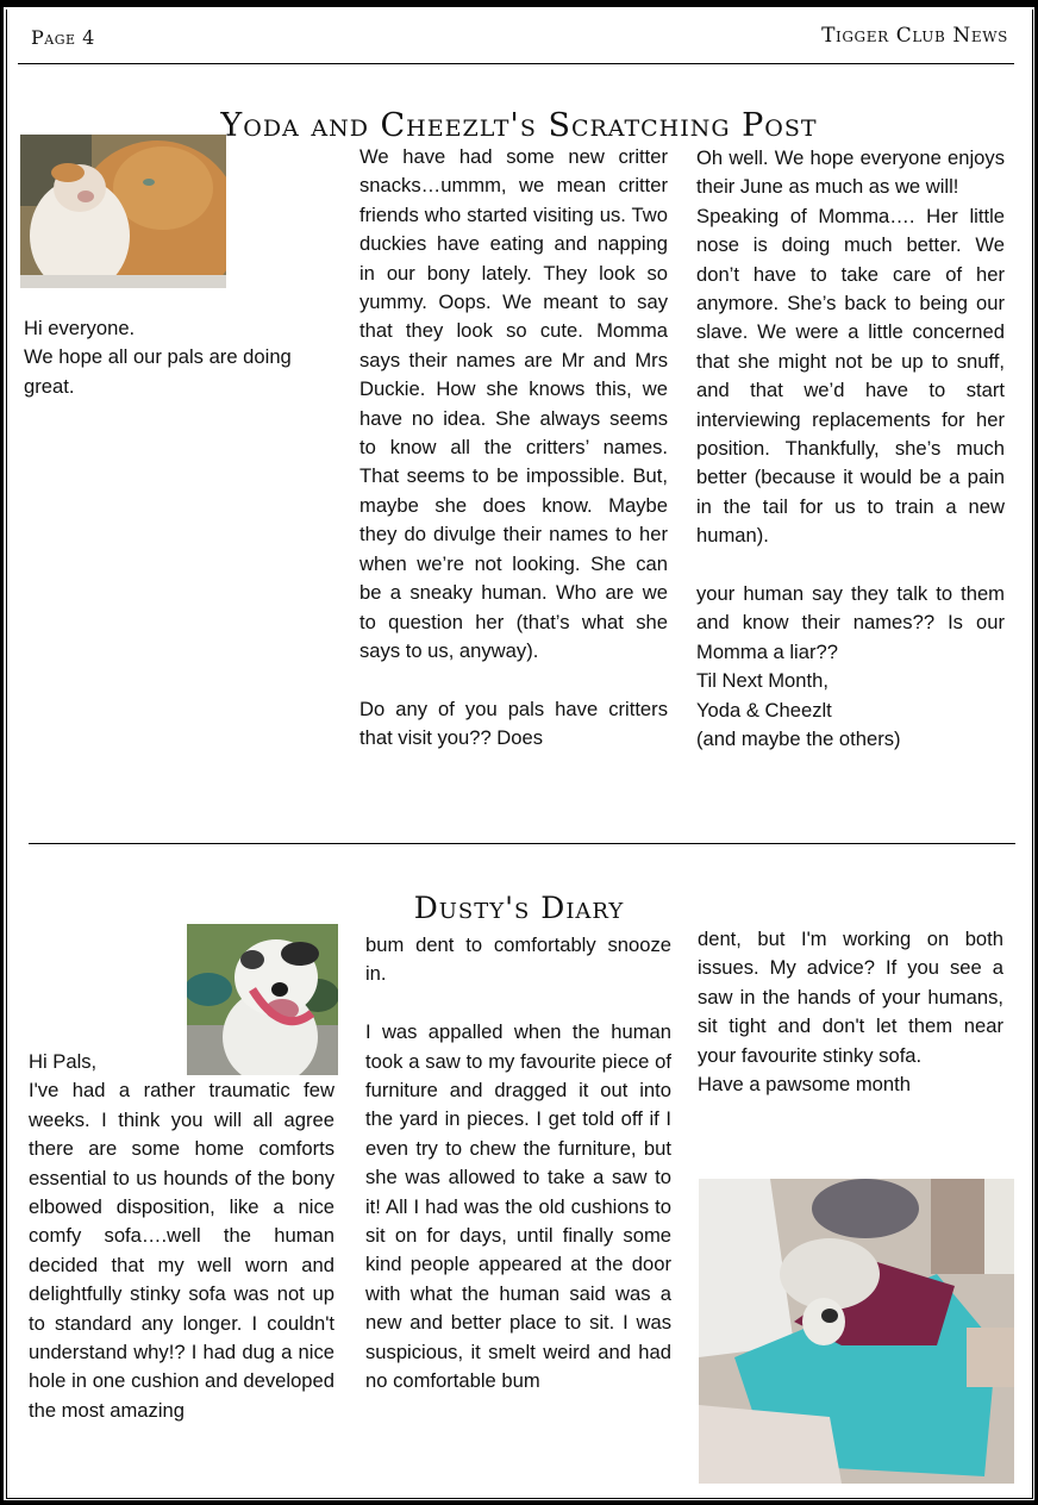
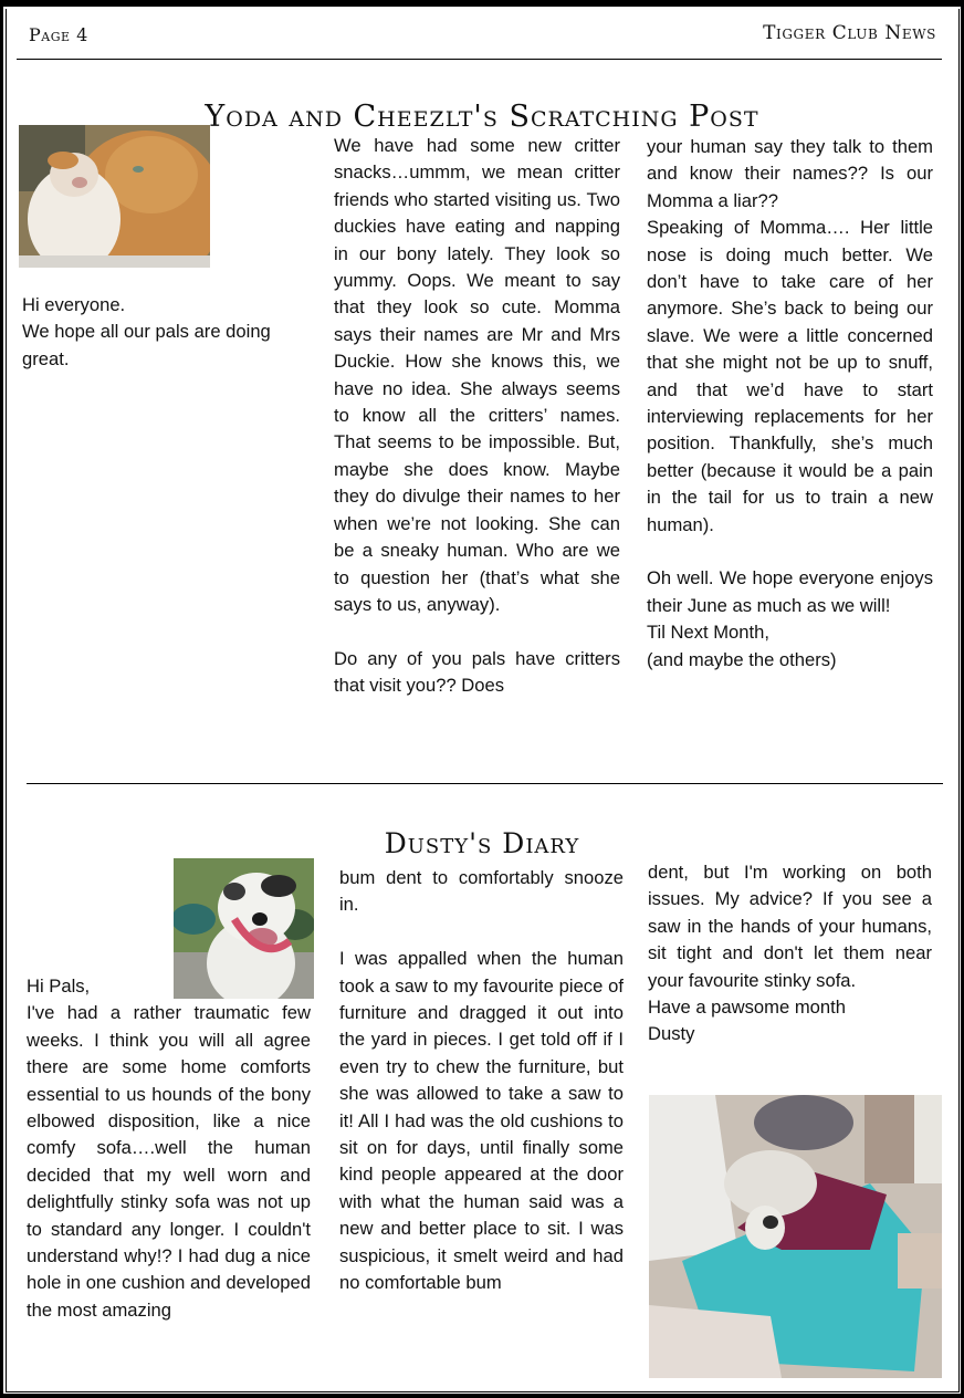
  Page 4
  Tigger Club News
  Yoda and Cheezlt's Scratching Post
  Hi everyone.
  We hope all our pals are doing great.
  We have had some new critter snacks…ummm, we mean critter friends who started visiting us. Two duckies have eating and napping in our bony lately. They look so yummy. Oops. We meant to say that they look so cute. Momma says their names are Mr and Mrs Duckie. How she knows this, we have no idea. She always seems to know all the critters’ names. That seems to be impossible. But, maybe she does know. Maybe they do divulge their names to her when we’re not looking. She can be a sneaky human. Who are we to question her (that’s what she says to us, anyway).
  Do any of you pals have critters that visit you?? Does
- Oh well. We hope everyone enjoys their June as much as we will!
+ your human say they talk to them and know their names?? Is our Momma a liar??
  Speaking of Momma…. Her little nose is doing much better. We don’t have to take care of her anymore. She’s back to being our slave. We were a little concerned that she might not be up to snuff, and that we’d have to start interviewing replacements for her position. Thankfully, she’s much better (because it would be a pain in the tail for us to train a new human).
- your human say they talk to them and know their names?? Is our Momma a liar??
+ Oh well. We hope everyone enjoys their June as much as we will!
  Til Next Month,
- Yoda & Cheezlt
  (and maybe the others)
  Dusty's Diary
  Hi Pals,
  I've had a rather traumatic few weeks. I think you will all agree there are some home comforts essential to us hounds of the bony elbowed disposition, like a nice comfy sofa….well the human decided that my well worn and delightfully stinky sofa was not up to standard any longer. I couldn't understand why!? I had dug a nice hole in one cushion and developed the most amazing
  bum dent to comfortably snooze in.
  I was appalled when the human took a saw to my favourite piece of furniture and dragged it out into the yard in pieces. I get told off if I even try to chew the furniture, but she was allowed to take a saw to it! All I had was the old cushions to sit on for days, until finally some kind people appeared at the door with what the human said was a new and better place to sit. I was suspicious, it smelt weird and had no comfortable bum
  dent, but I'm working on both issues. My advice? If you see a saw in the hands of your humans, sit tight and don't let them near your favourite stinky sofa.
  Have a pawsome month
+ Dusty
